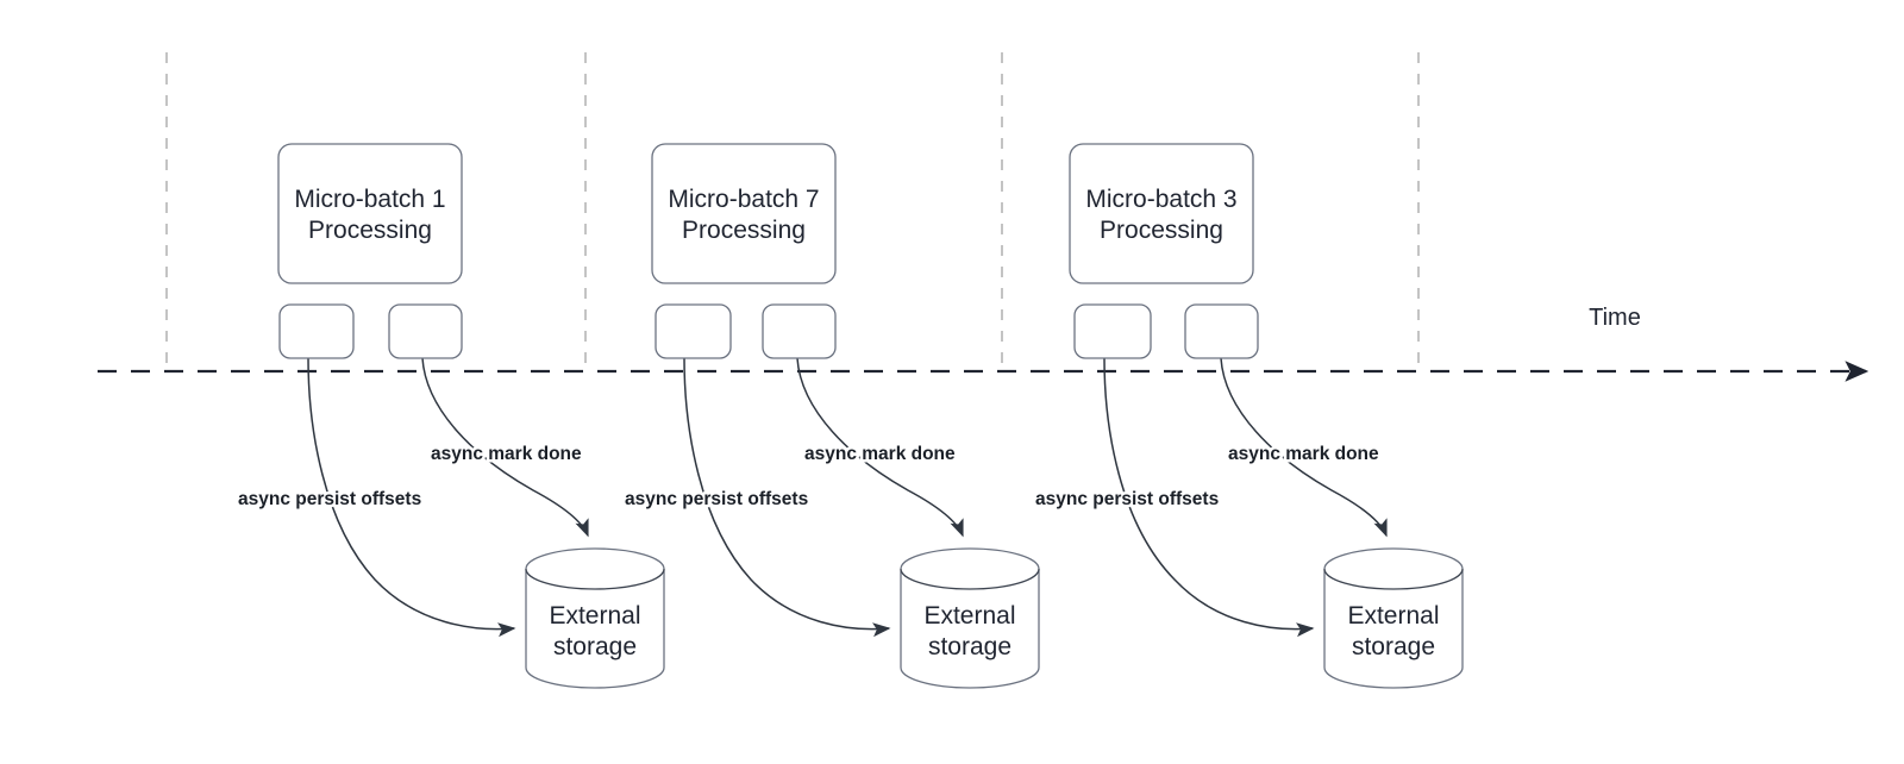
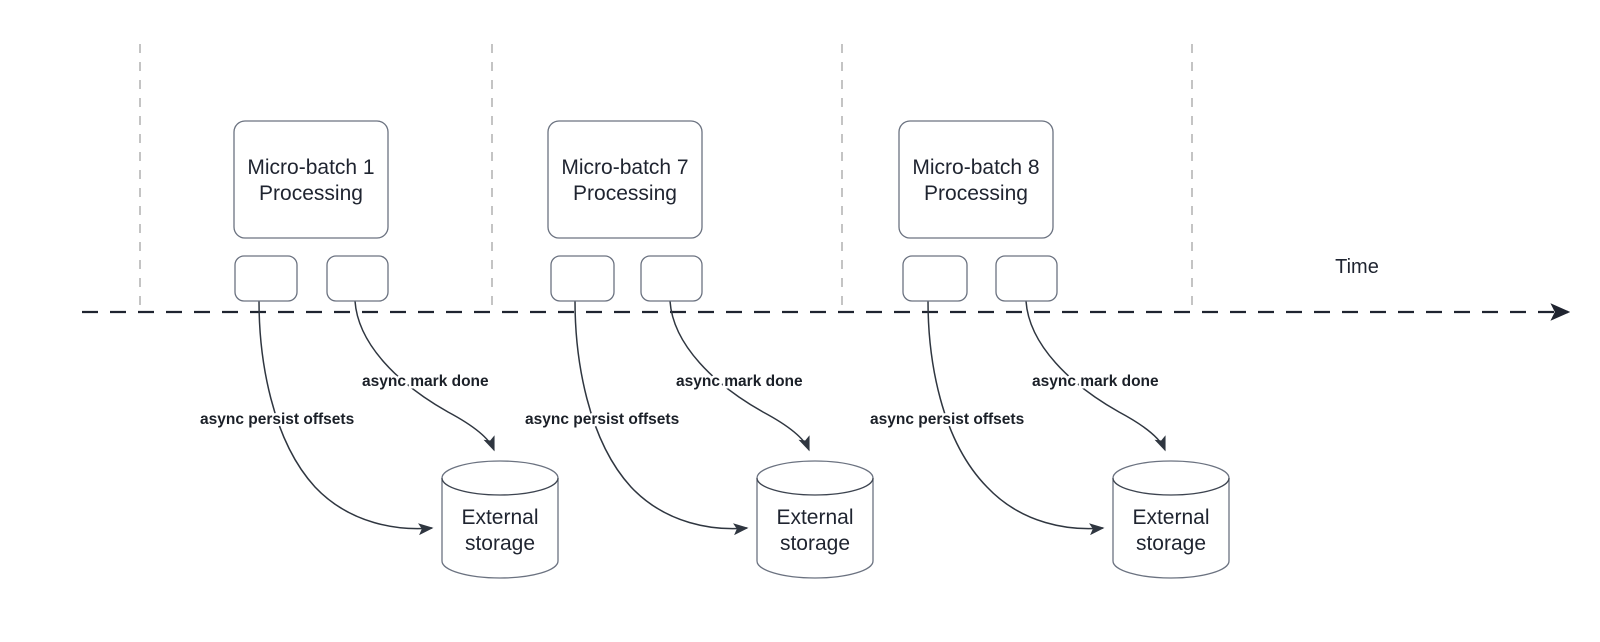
  Micro-batch 1
  Processing
  External
  storage
  async persist offsets
  async mark done
  Micro-batch 7
  Processing
  External
  storage
  async persist offsets
  async mark done
- Micro-batch 3
+ Micro-batch 8
  Processing
  External
  storage
  async persist offsets
  async mark done
  Time
